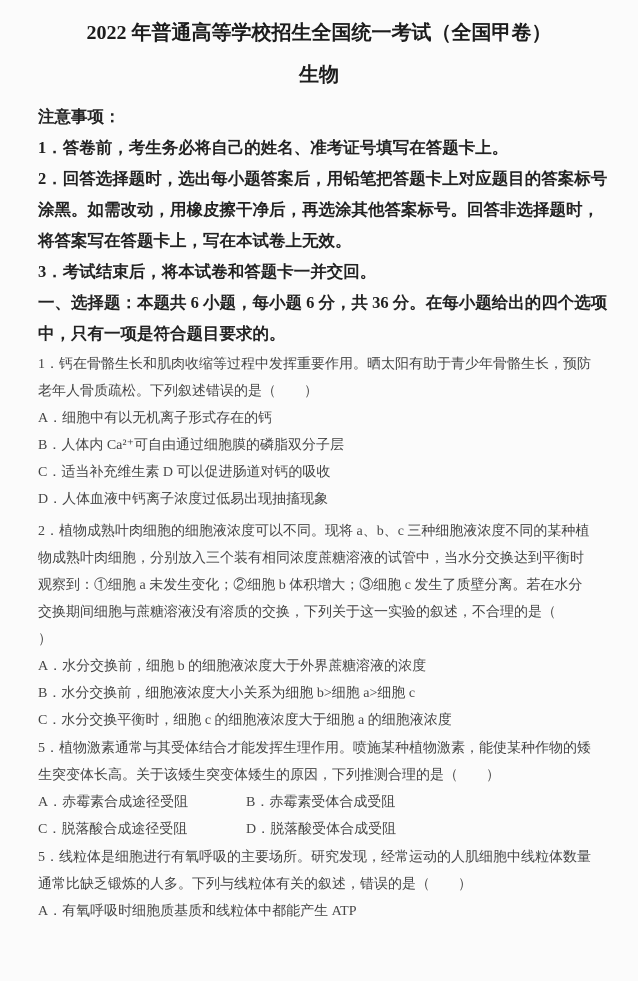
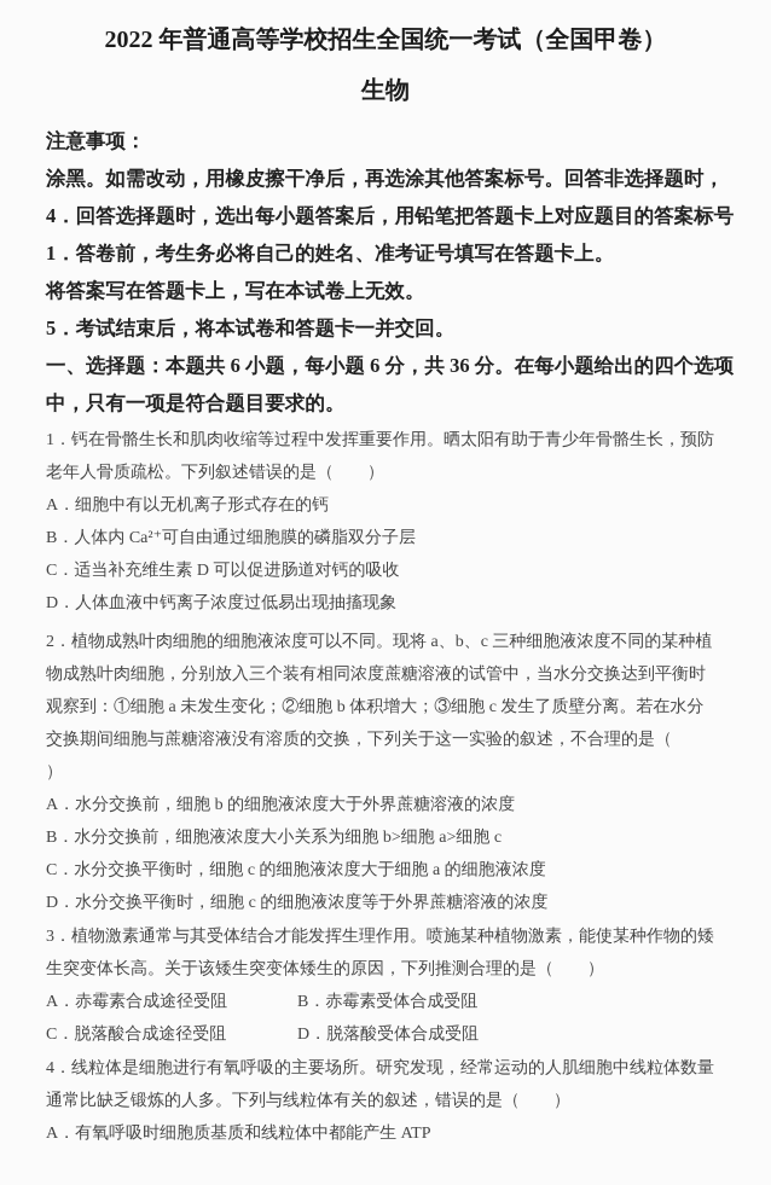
  2022 年普通高等学校招生全国统一考试（全国甲卷）
  生物
  注意事项：
- 1．答卷前，考生务必将自己的姓名、准考证号填写在答题卡上。
+ 涂黑。如需改动，用橡皮擦干净后，再选涂其他答案标号。回答非选择题时，
- 2．回答选择题时，选出每小题答案后，用铅笔把答题卡上对应题目的答案标号
+ 4．回答选择题时，选出每小题答案后，用铅笔把答题卡上对应题目的答案标号
- 涂黑。如需改动，用橡皮擦干净后，再选涂其他答案标号。回答非选择题时，
+ 1．答卷前，考生务必将自己的姓名、准考证号填写在答题卡上。
  将答案写在答题卡上，写在本试卷上无效。
- 3．考试结束后，将本试卷和答题卡一并交回。
+ 5．考试结束后，将本试卷和答题卡一并交回。
  一、选择题：本题共 6 小题，每小题 6 分，共 36 分。在每小题给出的四个选项
  中，只有一项是符合题目要求的。
  1．钙在骨骼生长和肌肉收缩等过程中发挥重要作用。晒太阳有助于青少年骨骼生长，预防
  老年人骨质疏松。下列叙述错误的是（ ）
  A．细胞中有以无机离子形式存在的钙
  B．人体内 Ca²⁺可自由通过细胞膜的磷脂双分子层
  C．适当补充维生素 D 可以促进肠道对钙的吸收
  D．人体血液中钙离子浓度过低易出现抽搐现象
  2．植物成熟叶肉细胞的细胞液浓度可以不同。现将 a、b、c 三种细胞液浓度不同的某种植
  物成熟叶肉细胞，分别放入三个装有相同浓度蔗糖溶液的试管中，当水分交换达到平衡时
  观察到：①细胞 a 未发生变化；②细胞 b 体积增大；③细胞 c 发生了质壁分离。若在水分
  交换期间细胞与蔗糖溶液没有溶质的交换，下列关于这一实验的叙述，不合理的是（
  ）
  A．水分交换前，细胞 b 的细胞液浓度大于外界蔗糖溶液的浓度
  B．水分交换前，细胞液浓度大小关系为细胞 b>细胞 a>细胞 c
  C．水分交换平衡时，细胞 c 的细胞液浓度大于细胞 a 的细胞液浓度
+ D．水分交换平衡时，细胞 c 的细胞液浓度等于外界蔗糖溶液的浓度
- 5．植物激素通常与其受体结合才能发挥生理作用。喷施某种植物激素，能使某种作物的矮
+ 3．植物激素通常与其受体结合才能发挥生理作用。喷施某种植物激素，能使某种作物的矮
  生突变体长高。关于该矮生突变体矮生的原因，下列推测合理的是（ ）
  A．赤霉素合成途径受阻
  B．赤霉素受体合成受阻
  C．脱落酸合成途径受阻
  D．脱落酸受体合成受阻
- 5．线粒体是细胞进行有氧呼吸的主要场所。研究发现，经常运动的人肌细胞中线粒体数量
+ 4．线粒体是细胞进行有氧呼吸的主要场所。研究发现，经常运动的人肌细胞中线粒体数量
  通常比缺乏锻炼的人多。下列与线粒体有关的叙述，错误的是（ ）
  A．有氧呼吸时细胞质基质和线粒体中都能产生 ATP
